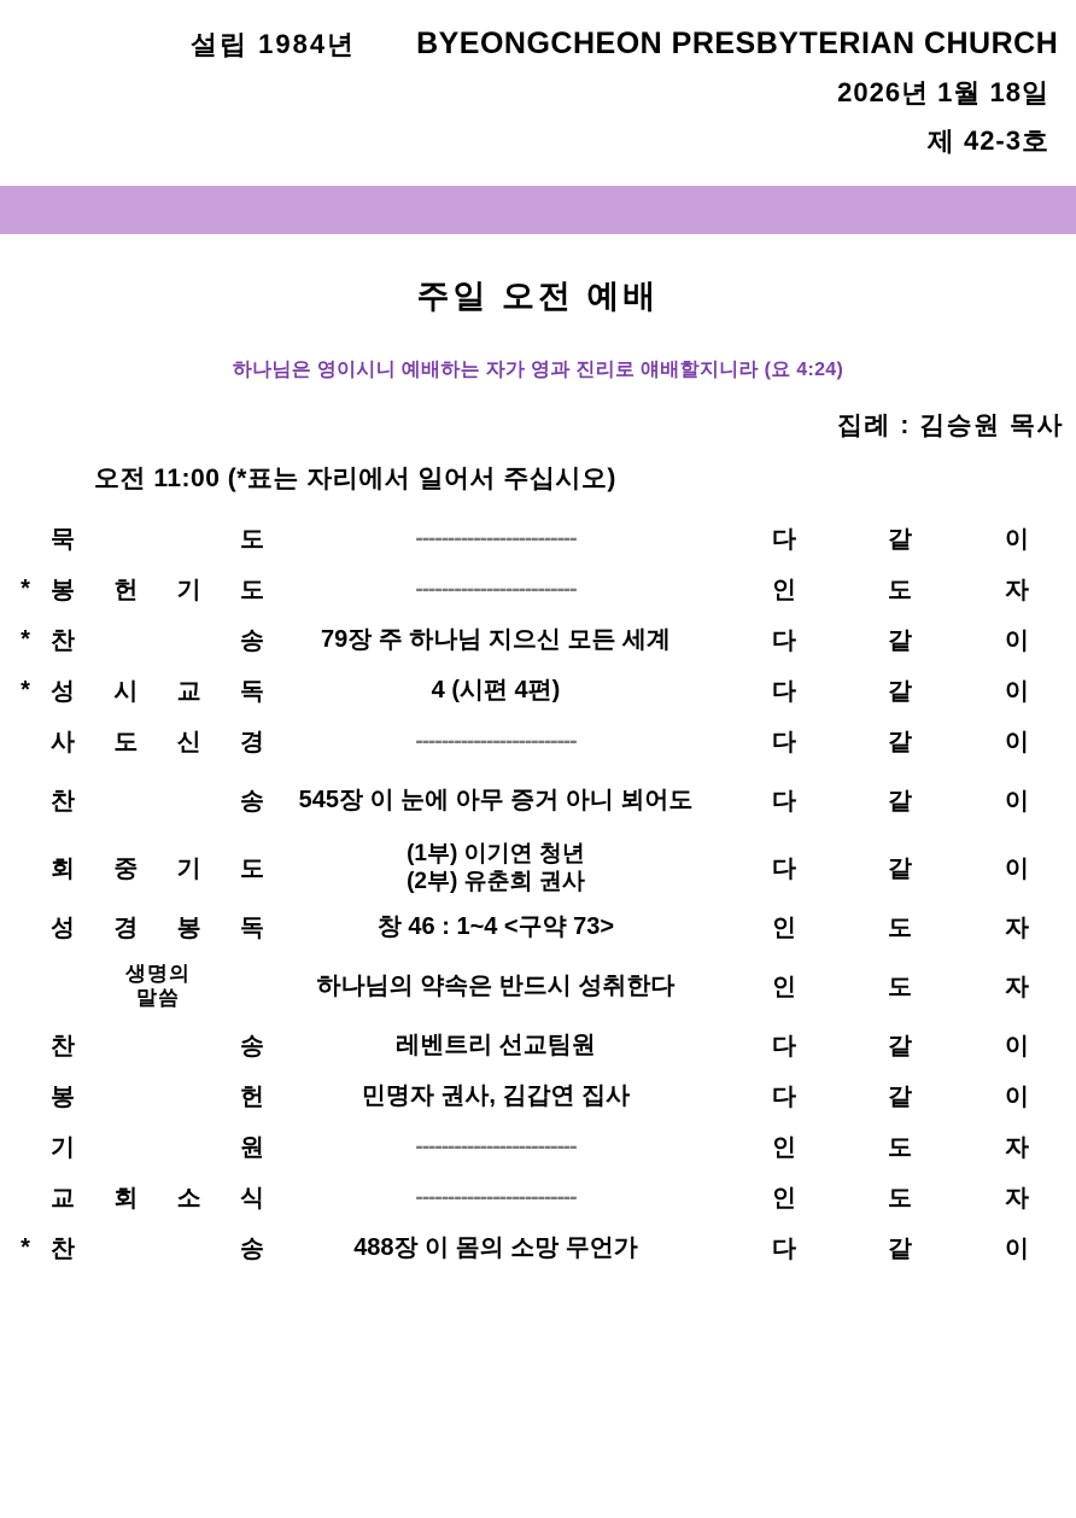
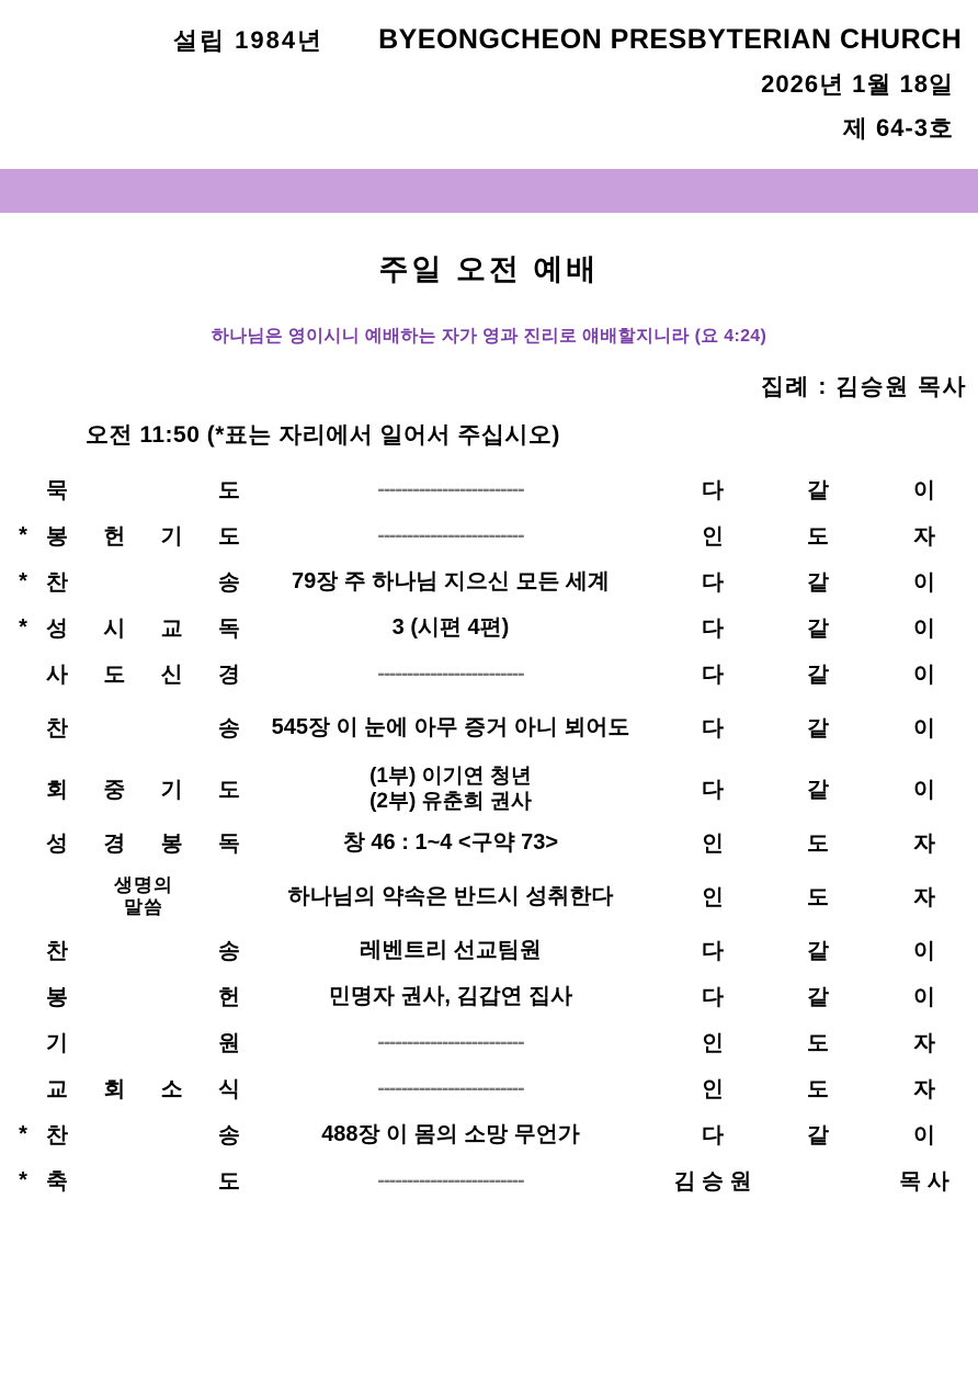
  설립 1984년
  BYEONGCHEON PRESBYTERIAN CHURCH
  2026년 1월 18일
- 제 42-3호
+ 제 64-3호
  주일 오전 예배
  하나님은 영이시니 예배하는 자가 영과 진리로 얘배할지니라 (요 4:24)
  집례 : 김승원 목사
- 오전 11:00 (*표는 자리에서 일어서 주십시오)
+ 오전 11:50 (*표는 자리에서 일어서 주십시오)
  	묵 도	-------------------------	다	같	이
  *	봉 헌 기 도	-------------------------	인	도	자
  *	찬 송	79장 주 하나님 지으신 모든 세계	다	같	이
- *	성 시 교 독	4 (시편 4편)	다	같	이
+ *	성 시 교 독	3 (시편 4편)	다	같	이
  	사 도 신 경	-------------------------	다	같	이
  	찬 송	545장 이 눈에 아무 증거 아니 뵈어도	다	같	이
  	회 중 기 도	(1부) 이기연 청년(2부) 유춘희 권사	다	같	이
  	성 경 봉 독	창 46 : 1~4 <구약 73>	인	도	자
  	생명의말씀	하나님의 약속은 반드시 성취한다	인	도	자
  	찬 송	레벤트리 선교팀원	다	같	이
  	봉 헌	민명자 권사, 김갑연 집사	다	같	이
  	기 원	-------------------------	인	도	자
  	교 회 소 식	-------------------------	인	도	자
  *	찬 송	488장 이 몸의 소망 무언가	다	같	이
+ *	축 도	-------------------------	김 승 원		목 사
